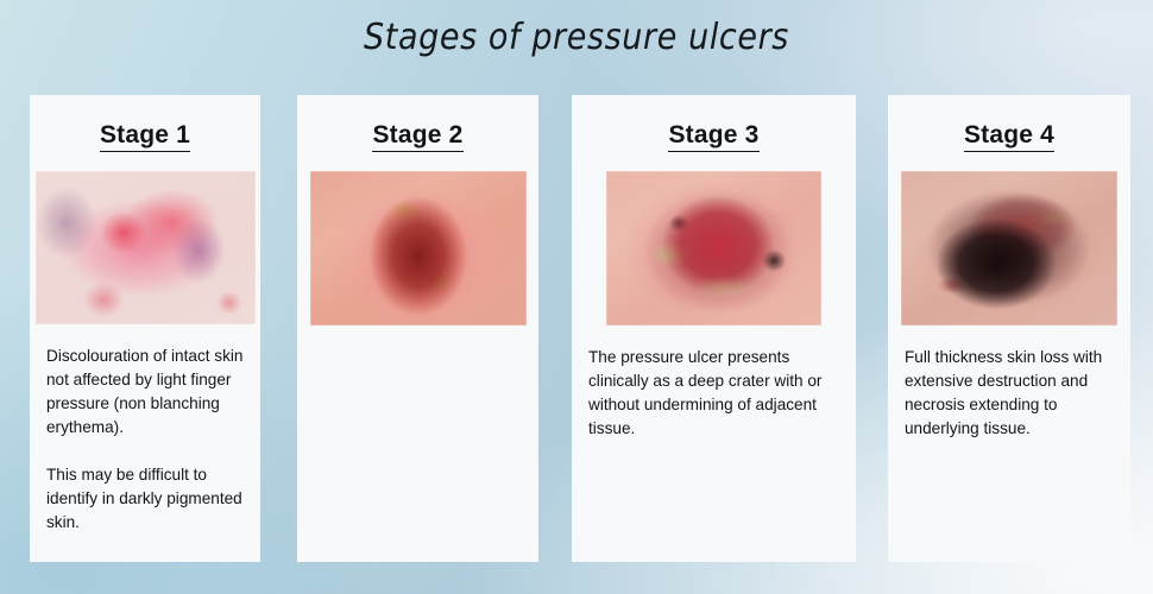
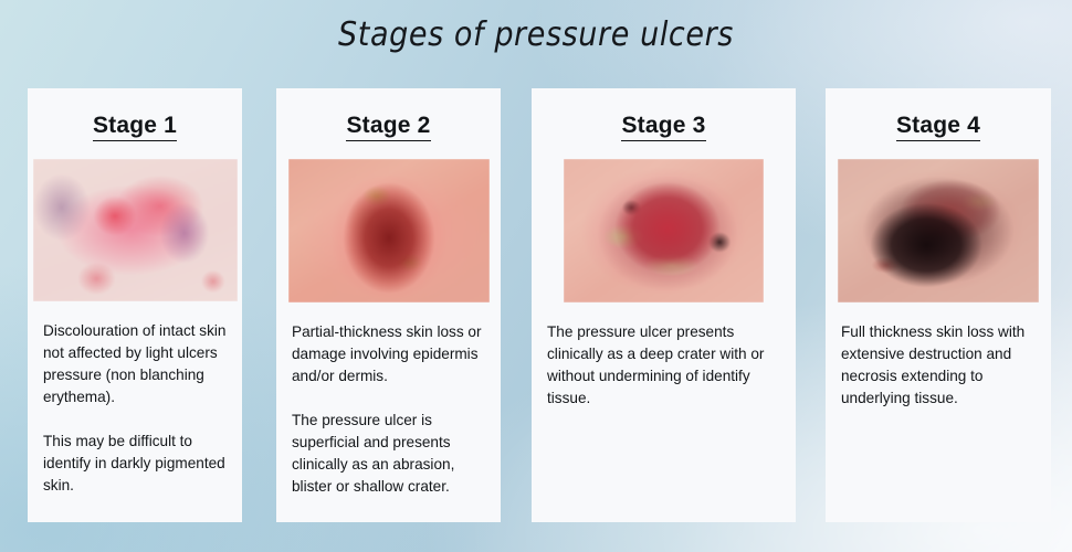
  Stages of pressure ulcers
  Stage 1
- Discolouration of intact skin not affected by light finger pressure (non blanching erythema).
+ Discolouration of intact skin not affected by light ulcers pressure (non blanching erythema).
  This may be difficult to identify in darkly pigmented skin.
  Stage 2
+ Partial-thickness skin loss or damage involving epidermis and/or dermis.
+ The pressure ulcer is superficial and presents clinically as an abrasion, blister or shallow crater.
  Stage 3
- The pressure ulcer presents clinically as a deep crater with or without undermining of adjacent tissue.
+ The pressure ulcer presents clinically as a deep crater with or without undermining of identify tissue.
  Stage 4
  Full thickness skin loss with extensive destruction and necrosis extending to underlying tissue.
